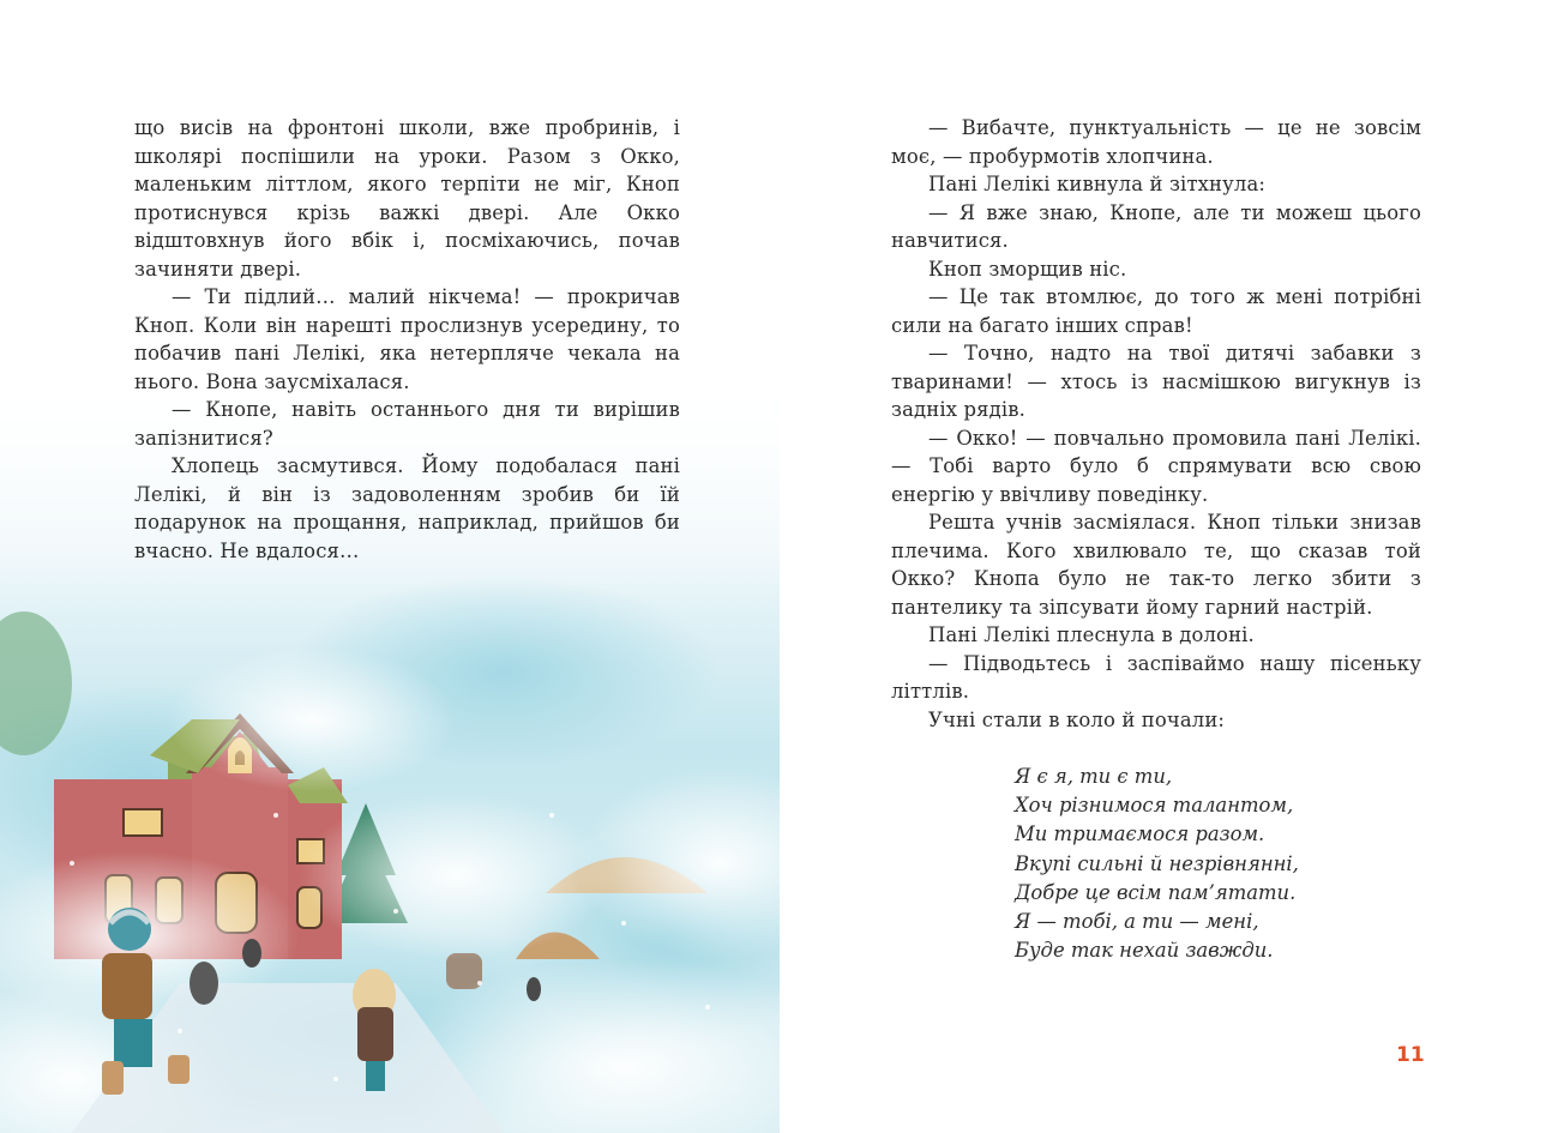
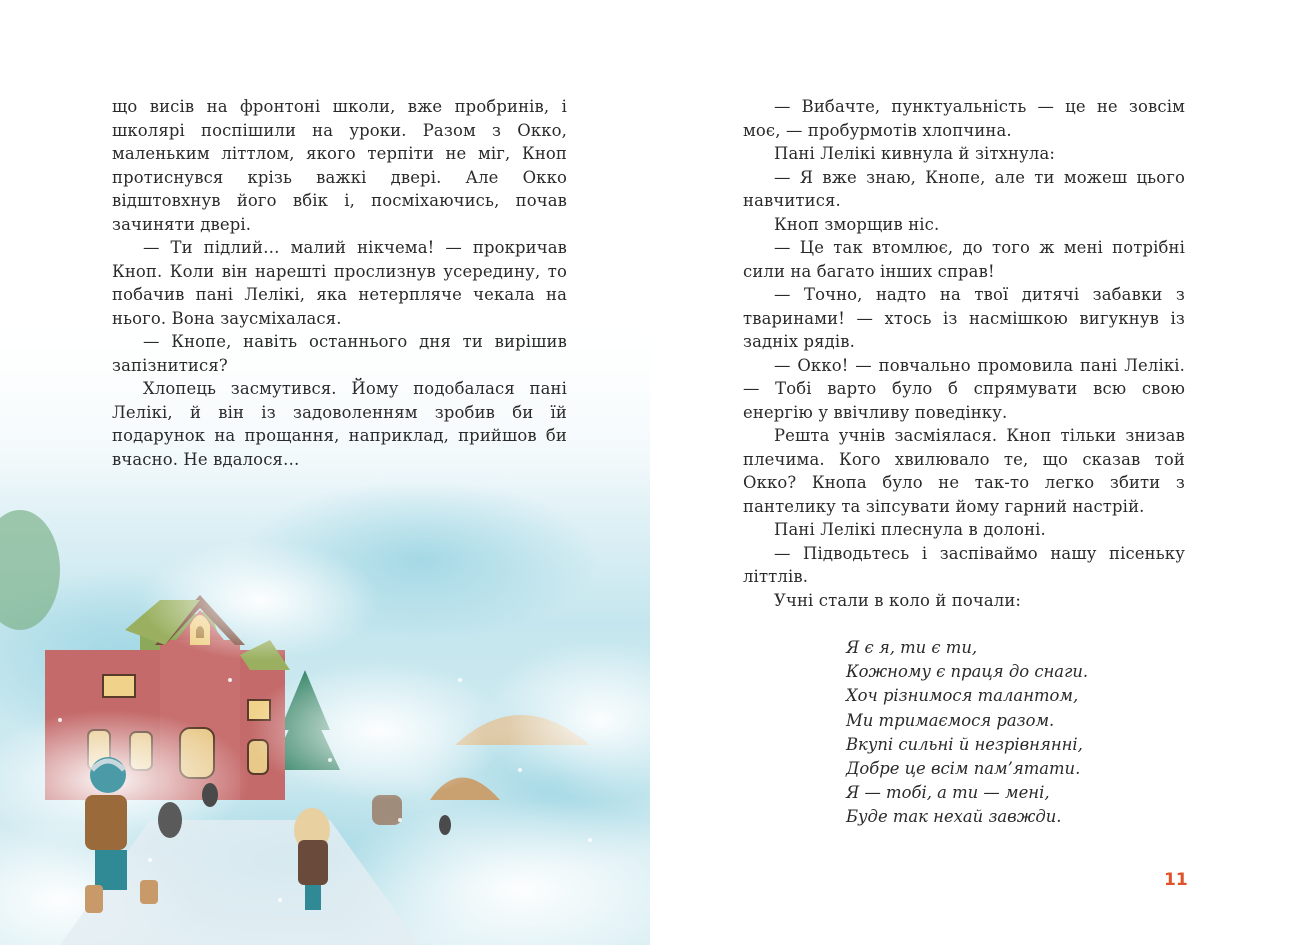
  що висів на фронтоні школи, вже пробринів, і школярі поспішили на уроки. Разом з Окко, маленьким літтлом, якого терпіти не міг, Кноп протиснувся крізь важкі двері. Але Окко відштовхнув його вбік і, посміхаючись, почав зачиняти двері.
  — Ти підлий… малий нікчема! — прокричав Кноп. Коли він нарешті прослизнув усередину, то побачив пані Лелікі, яка нетерпляче чекала на нього. Вона заусміхалася.
  — Кнопе, навіть останнього дня ти вирішив запізнитися?
  Хлопець засмутився. Йому подобалася пані Лелікі, й він із задоволенням зробив би їй подарунок на прощання, наприклад, прийшов би вчасно. Не вдалося…
  — Вибачте, пунктуальність — це не зовсім моє, — пробурмотів хлопчина.
  Пані Лелікі кивнула й зітхнула:
  — Я вже знаю, Кнопе, але ти можеш цього навчитися.
  Кноп зморщив ніс.
  — Це так втомлює, до того ж мені потрібні сили на багато інших справ!
  — Точно, надто на твої дитячі забавки з тваринами! — хтось із насмішкою вигукнув із задніх рядів.
  — Окко! — повчально промовила пані Лелікі. — Тобі варто було б спрямувати всю свою енергію у ввічливу поведінку.
  Решта учнів засміялася. Кноп тільки знизав плечима. Кого хвилювало те, що сказав той Окко? Кнопа було не так-то легко збити з пантелику та зіпсувати йому гарний настрій.
  Пані Лелікі плеснула в долоні.
  — Підводьтесь і заспіваймо нашу пісеньку літтлів.
  Учні стали в коло й почали:
  Я є я, ти є ти,
+ Кожному є праця до снаги.
  Хоч різнимося талантом,
  Ми тримаємося разом.
  Вкупі сильні й незрівнянні,
  Добре це всім пам’ятати.
  Я — тобі, а ти — мені,
  Буде так нехай завжди.
  11
